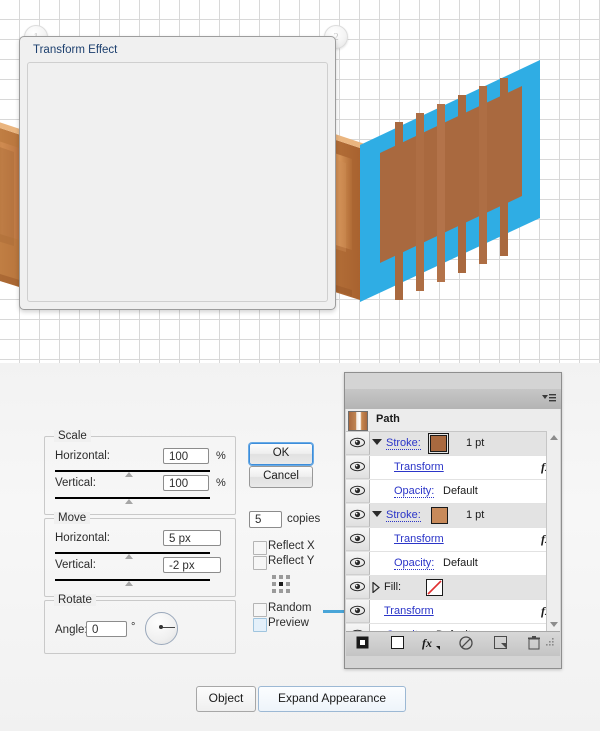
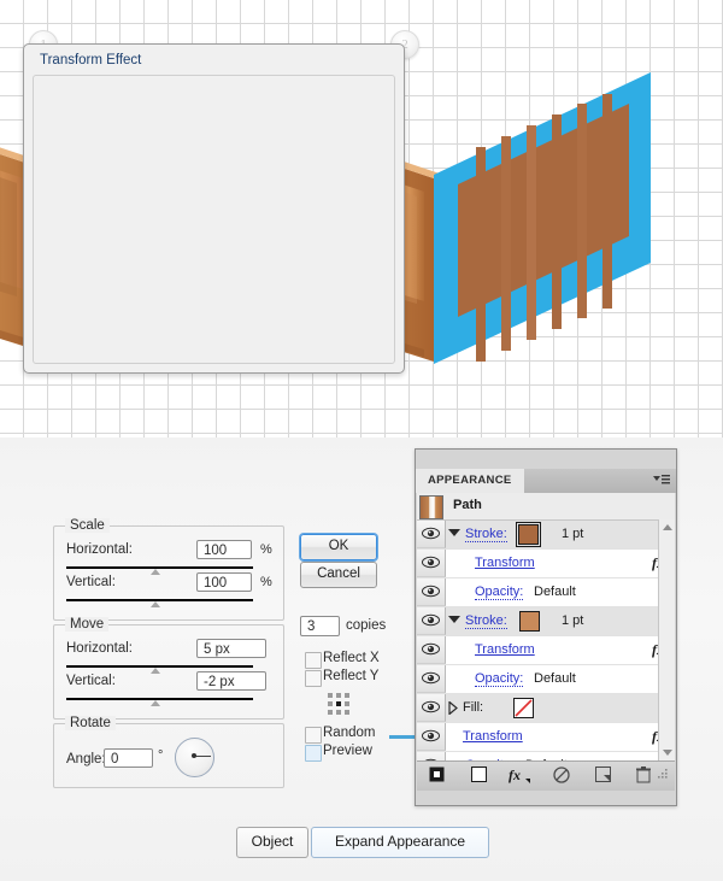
  2
  Transform Effect
  Scale
  Horizontal:
  100
  %
  Vertical:
  100
  %
  Move
  Horizontal:
  5 px
  Vertical:
  -2 px
  Rotate
  Angle
  0
  °
  OK
  Cancel
- 5
+ 3
  copies
  Reflect X
  Reflect Y
  Random
  Preview
+ APPEARANCE
  Path
  Stroke:
  1 pt
  Transform
  Opacity:
  Default
  Stroke:
  1 pt
  Transform
  Opacity:
  Default
  Fill:
  Transform
  fx
  Object
  Expand Appearance
